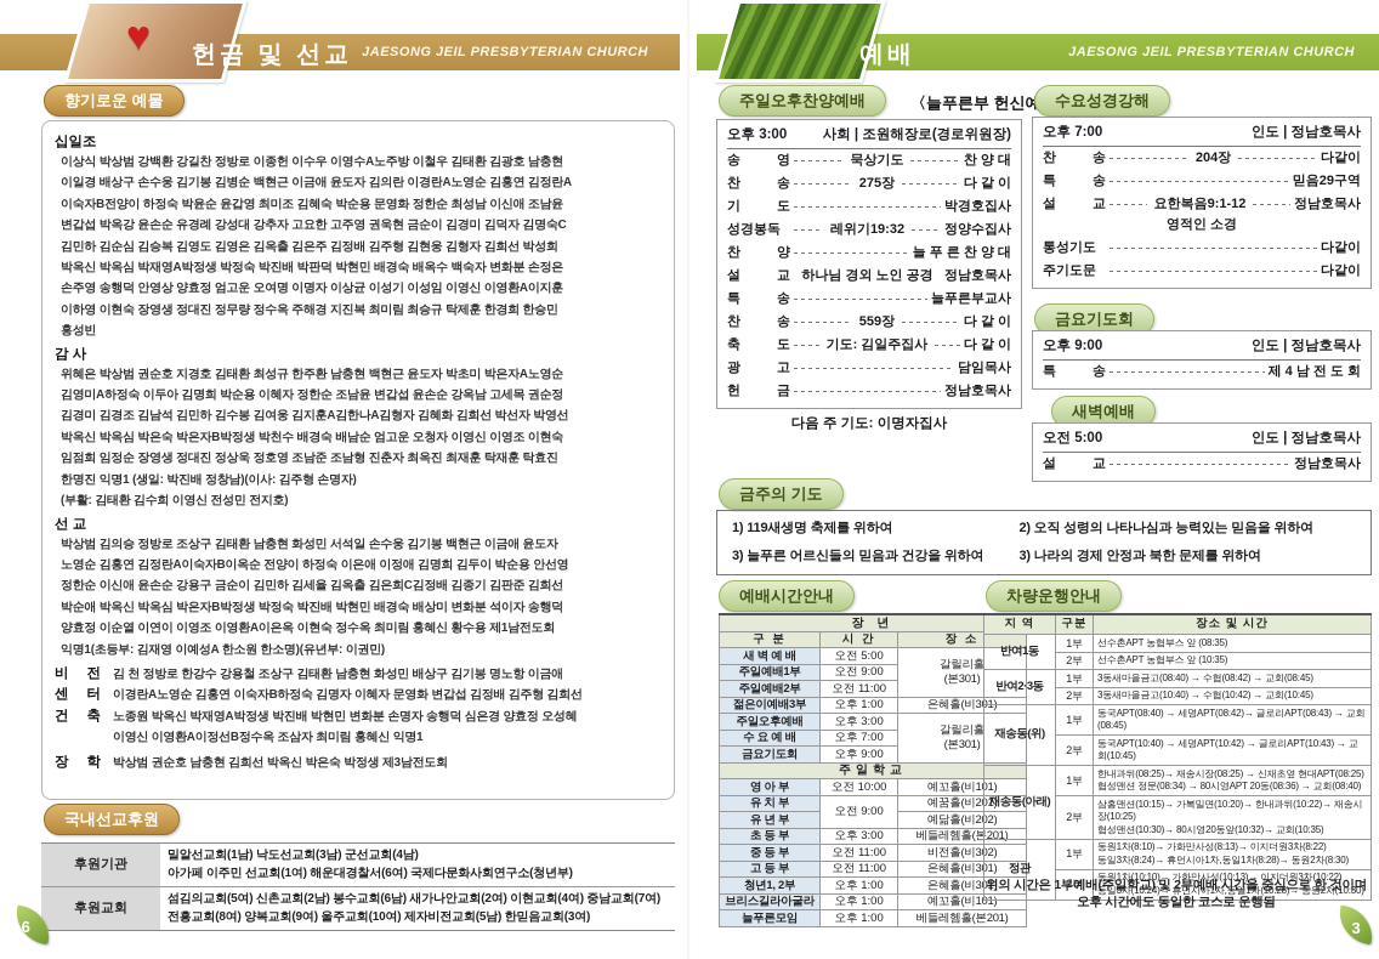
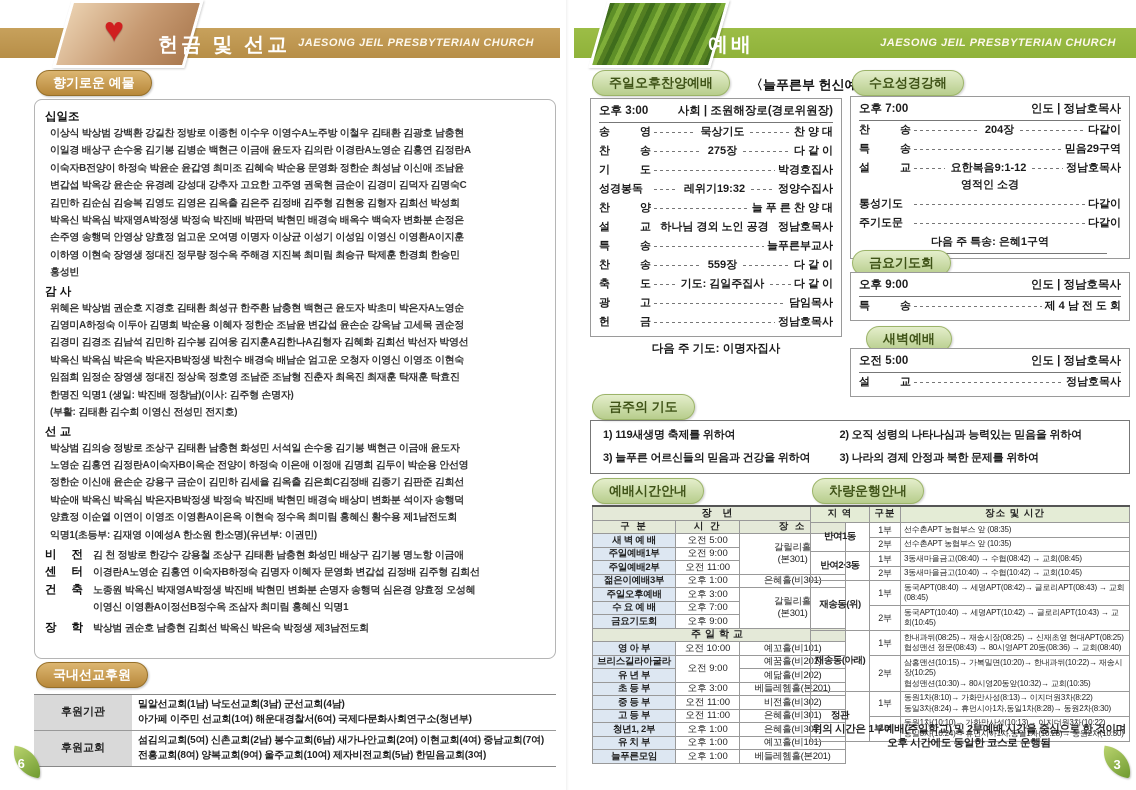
  헌금 및 선교
  JAESONG JEIL PRESBYTERIAN CHURCH
  향기로운 예물
  십일조
  이상식 박상범 강백환 강길찬 정방로 이종헌 이수우 이영수A노주방 이철우 김태환 김광호 남충현
  이일경 배상구 손수웅 김기봉 김병순 백현근 이금애 윤도자 김의란 이경란A노영순 김홍연 김정란A
  이숙자B전양이 하정숙 박윤순 윤갑영 최미조 김혜숙 박순용 문영화 정한순 최성남 이신애 조남윤
  변갑섭 박옥강 윤손순 유경례 강성대 강추자 고요한 고주영 권욱현 금순이 김경미 김덕자 김명숙C
  김민하 김순심 김승복 김영도 김영은 김옥출 김은주 김정배 김주형 김현웅 김형자 김희선 박성희
  박옥신 박옥심 박재영A박정생 박정숙 박진배 박판덕 박현민 배경숙 배옥수 백숙자 변화분 손정은
  손주영 송행덕 안영상 양효정 엄고운 오여명 이명자 이상균 이성기 이성임 이영신 이영환A이지훈
  이하영 이현숙 장영생 정대진 정무량 정수옥 주해경 지진복 최미림 최승규 탁제훈 한경희 한승민
  홍성빈
  감 사
  위혜은 박상범 권순호 지경호 김태환 최성규 한주환 남충현 백현근 윤도자 박초미 박은자A노영순
  김영미A하정숙 이두아 김명희 박순용 이혜자 정한순 조남윤 변갑섭 윤손순 강옥남 고세목 권순정
  김경미 김경조 김남석 김민하 김수봉 김여웅 김지훈A김한나A김형자 김혜화 김희선 박선자 박영선
  박옥신 박옥심 박은숙 박은자B박정생 박천수 배경숙 배남순 엄고운 오청자 이영신 이영조 이현숙
  임점희 임정순 장영생 정대진 정상욱 정호영 조남준 조남형 진춘자 최옥진 최재훈 탁재훈 탁효진
  한명진 익명1 (생일: 박진배 정창남)(이사: 김주형 손명자)
  (부활: 김태환 김수희 이영신 전성민 전지호)
  선 교
  박상범 김의승 정방로 조상구 김태환 남충현 화성민 서석일 손수웅 김기봉 백현근 이금애 윤도자
  노영순 김홍연 김정란A이숙자B이옥순 전양이 하정숙 이은애 이정애 김명희 김두이 박순용 안선영
  정한순 이신애 윤손순 강용구 금순이 김민하 김세율 김옥출 김은희C김정배 김종기 김판준 김희선
  박순애 박옥신 박옥심 박은자B박정생 박정숙 박진배 박현민 배경숙 배상미 변화분 석이자 송행덕
  양효정 이순열 이연이 이영조 이영환A이은옥 이현숙 정수옥 최미림 홍혜신 황수용 제1남전도회
  익명1(초등부: 김재영 이예성A 한소원 한소명)(유년부: 이권민)
  비 전
  센 터
  건 축
  김 천 정방로 한강수 강용철 조상구 김태환 남충현 화성민 배상구 김기봉 명노항 이금애
  이경란A노영순 김홍연 이숙자B하정숙 김명자 이혜자 문영화 변갑섭 김정배 김주형 김희선
  노종원 박옥신 박재영A박정생 박진배 박현민 변화분 손명자 송행덕 심은경 양효정 오성혜
  이영신 이영환A이정선B정수옥 조삼자 최미림 홍혜신 익명1
  장 학
  박상범 권순호 남충현 김희선 박옥신 박은숙 박정생 제3남전도회
  국내선교후원
  후원기관	밀알선교회(1남) 낙도선교회(3남) 군선교회(4남) 아가페 이주민 선교회(1여) 해운대경찰서(6여) 국제다문화사회연구소(청년부)
  후원교회	섬김의교회(5여) 신촌교회(2남) 봉수교회(6남) 새가나안교회(2여) 이현교회(4여) 중남교회(7여) 전흥교회(8여) 양복교회(9여) 울주교회(10여) 제자비전교회(5남) 한믿음교회(3여)
  예배
  JAESONG JEIL PRESBYTERIAN CHURCH
  주일오후찬양예배
  〈늘푸른부 헌신
  오후 3:00
  사회 | 조원해장로(경로위원장)
  송 영
  묵상기도
  찬 양 대
  찬 송
  275장
  다 같 이
  기 도
  박경호집사
  성경봉독
  레위기19:32
  정양수집사
  찬 양
  늘 푸 른 찬 양 대
  설 교
  하나님 경외 노인 공경
  정남호목사
  특 송
  늘푸른부교사
  찬 송
  559장
  다 같 이
  축 도
  기도: 김일주집사
  다 같 이
  광 고
  담임목사
  헌 금
  정남호목사
  다음 주 기도: 이명자집사
  수요성경강해
  오후 7:00
  인도 | 정남호목사
  찬 송
  204장
  다같이
  특 송
  믿음29구역
  설 교
  요한복음9:1-12
  정남호목사
  영적인 소경
  통성기도
  다같이
  주기도문
  다같이
+ 다음 주 특송: 은혜1구역
  금요기도회
  오후 9:00
  인도 | 정남호목사
  특 송
  제 4 남 전 도 회
  새벽예배
  오전 5:00
  인도 | 정남호목사
  설 교
  정남호목사
  금주의 기도
  1) 119새생명 축제를 위하여
  2) 오직 성령의 나타나심과 능력있는 믿음을 위하여
  3) 늘푸른 어르신들의 믿음과 건강을 위하여
  3) 나라의 경제 안정과 북한 문제를 위하여
  예배시간안내
  장 년
  구 분	시 간	장 소
  새 벽 예 배	오전 5:00	갈릴리홀 (본301)
  주일예배1부	오전 9:00
  주일예배2부	오전 11:00
  젊은이예배3부	오후 1:00	은혜홀(비301)
  주일오후예배	오후 3:00	갈릴리홀 (본301)
  수 요 예 배	오후 7:00
  금요기도회	오후 9:00
  주일학교
  영 아 부	오전 10:00	예꼬홀(비101)
- 유 치 부	오전 9:00	예꿈홀(비201)
+ 브리스길라아굴라	오전 9:00	예꿈홀(비201)
  유 년 부	예닮홀(비202)
  초 등 부	오후 3:00	베들레헴홀(본201)
  중 등 부	오전 11:00	비전홀(비302)
  고 등 부	오전 11:00	은혜홀(비301)
  청년1, 2부	오후 1:00	은혜홀(비301)
- 브리스길라아굴라	오후 1:00	예꼬홀(비101)
+ 유 치 부	오후 1:00	예꼬홀(비101)
  늘푸른모임	오후 1:00	베들레헴홀(본201)
  차량운행안내
  지 역	구분	장소 및 시간
  반여1동	1부	선수촌APT 농협부스 앞 (08:35)
  2부	선수촌APT 농협부스 앞 (10:35)
  반여2·3동	1부	3동새마을금고(08:40) → 수협(08:42) → 교회(08:45)
  2부	3동새마을금고(10:40) → 수협(10:42) → 교회(10:45)
  재송동(위)	1부	동국APT(08:40) → 세명APT(08:42)→ 글로리APT(08:43) → 교회(08:45)
  2부	동국APT(10:40) → 세명APT(10:42) → 글로리APT(10:43) → 교회(10:45)
- 재송동(아래)	1부	한내과뒤(08:25)→ 재송시장(08:25) → 신재초옆 현대APT(08:25) 협성맨션 정문(08:34) → 80시영APT 20동(08:36) → 교회(08:40)
+ 재송동(아래)	1부	한내과뒤(08:25)→ 재송시장(08:25) → 신재초옆 현대APT(08:25) 협성맨션 정문(08:43) → 80시영APT 20동(08:36) → 교회(08:40)
  2부	삼홍맨션(10:15)→ 가복밀면(10:20)→ 한내과뒤(10:22)→ 재송시장(10:25) 협성맨션(10:30)→ 80시영20동앞(10:32)→ 교회(10:35)
  정관	1부	동원1차(8:10)→ 가화만사성(8:13)→ 이지더원3차(8:22) 동일3차(8:24)→ 휴먼시아1차,동일1차(8:28)→ 동원2차(8:30)
  2부	동원1차(10:10)→ 가화만사성(10:13)→ 이지더원3차(10:22) 동일3차(10:24)→ 휴먼시아1차,동일1차(10:28)→ 동원2차(10:30)
  위의 시간은 1부예배(주일학교) 및 2부예배 시간을 중심으로 한 것이며
  오후 시간에도 동일한 코스로 운행됨
